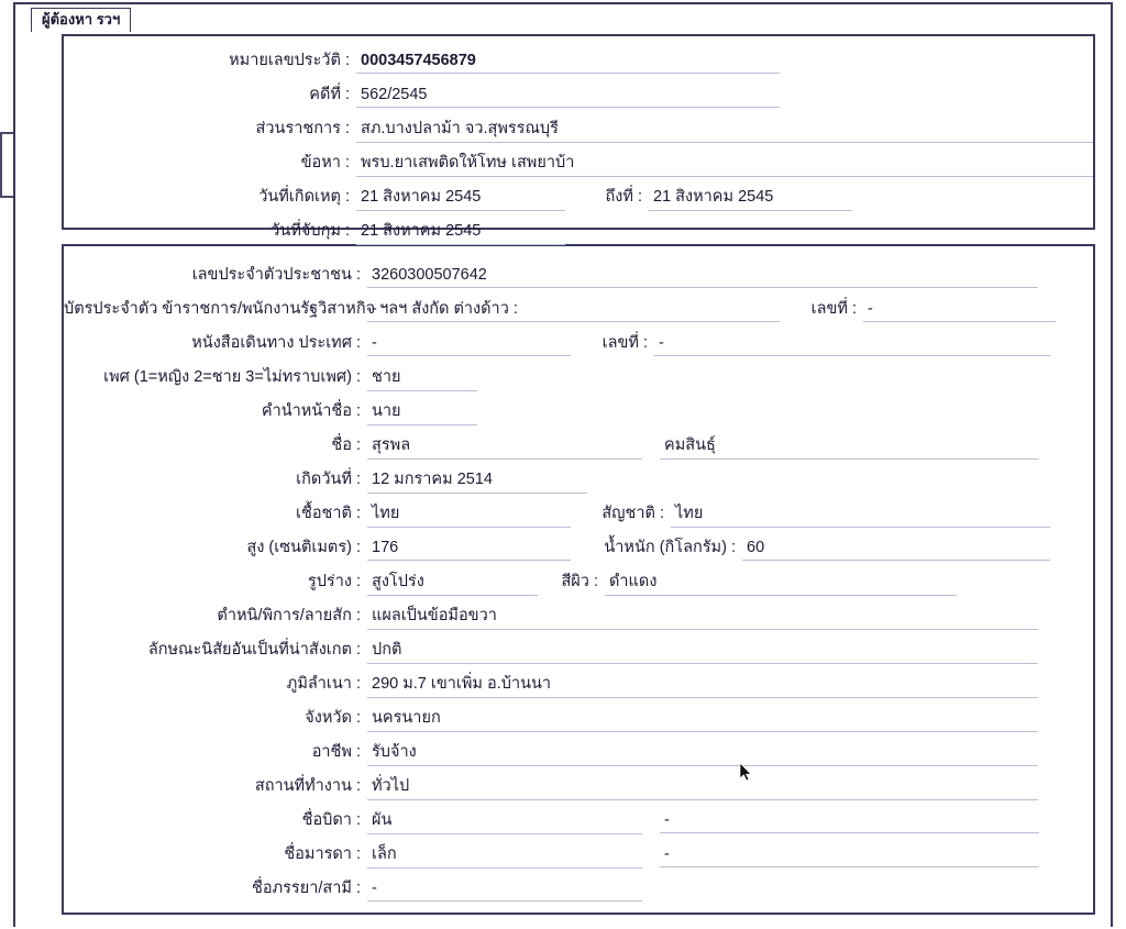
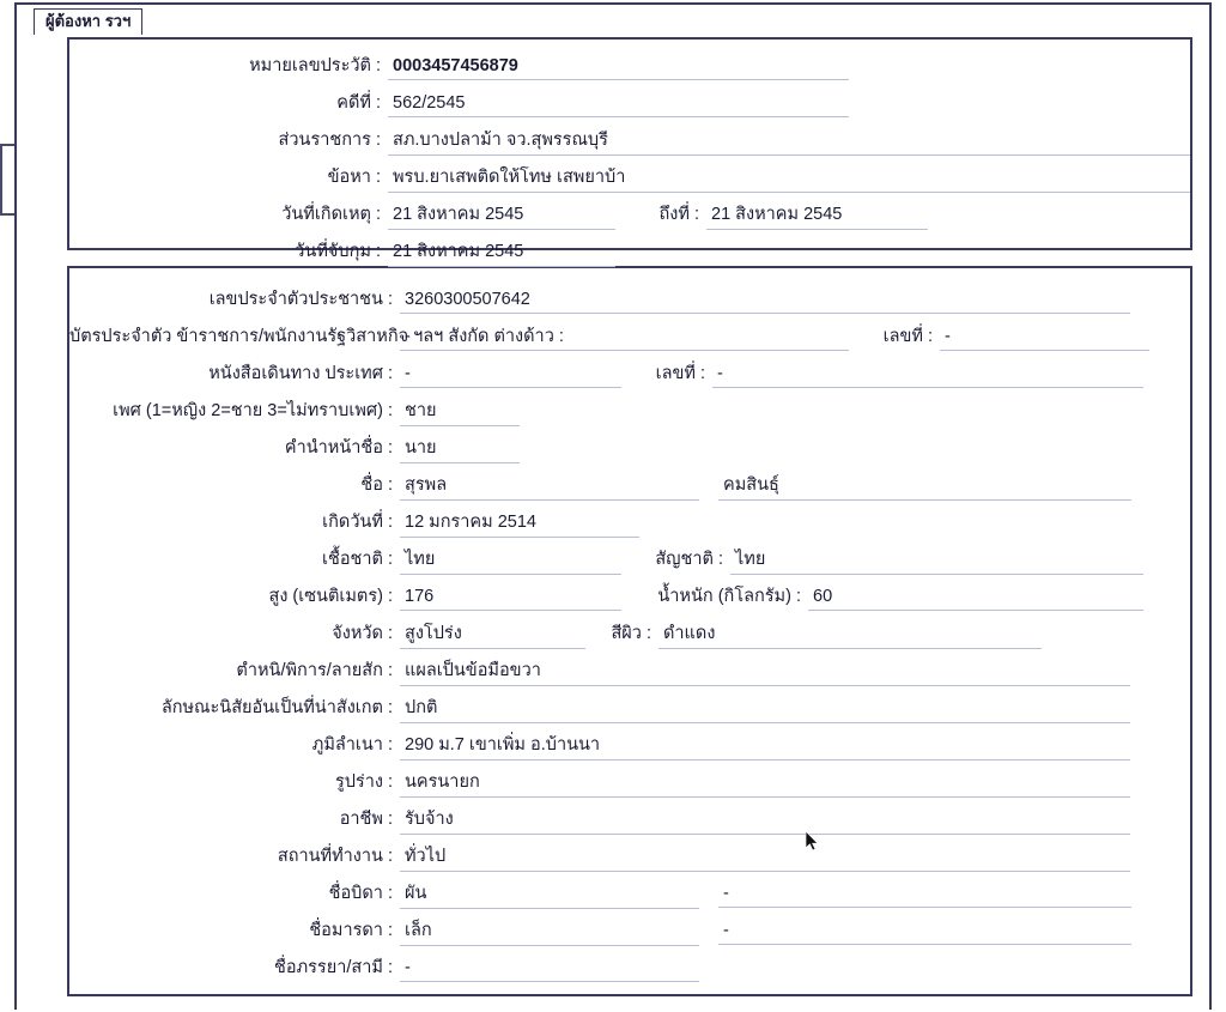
  ผู้ต้องหา รวฯ
  หมายเลขประวัติ :
  0003457456879
  คดีที่ :
  562/2545
  ส่วนราชการ :
  สภ.บางปลาม้า จว.สุพรรณบุรี
  ข้อหา :
  พรบ.ยาเสพติดให้โทษ เสพยาบ้า
  วันที่เกิดเหตุ :
  21 สิงหาคม 2545
  ถึงที่ :
  21 สิงหาคม 2545
  วันที่จับกุม :
  21 สิงหาคม 2545
  เลขประจำตัวประชาชน :
  3260300507642
  -
  เลขที่ :
  -
  หนังสือเดินทาง ประเทศ :
  -
  เลขที่ :
  -
  เพศ (1=หญิง 2=ชาย 3=ไม่ทราบเพศ) :
  ชาย
  คำนำหน้าชื่อ :
  นาย
  ชื่อ :
  สุรพล
  คมสินธุ์
  เกิดวันที่ :
  12 มกราคม 2514
  เชื้อชาติ :
  ไทย
  สัญชาติ :
  ไทย
  สูง (เซนติเมตร) :
  176
  น้ำหนัก (กิโลกรัม) :
  60
- รูปร่าง :
+ จังหวัด :
  สูงโปร่ง
  สีผิว :
  ดำแดง
  ตำหนิ/พิการ/ลายสัก :
  แผลเป็นข้อมือขวา
  ลักษณะนิสัยอันเป็นที่น่าสังเกต :
  ปกติ
  ภูมิลำเนา :
  290 ม.7 เขาเพิ่ม อ.บ้านนา
- จังหวัด :
+ รูปร่าง :
  นครนายก
  อาชีพ :
  รับจ้าง
  สถานที่ทำงาน :
  ทั่วไป
  ชื่อบิดา :
  ผัน
  -
  ชื่อมารดา :
  เล็ก
  -
  ชื่อภรรยา/สามี :
  -
